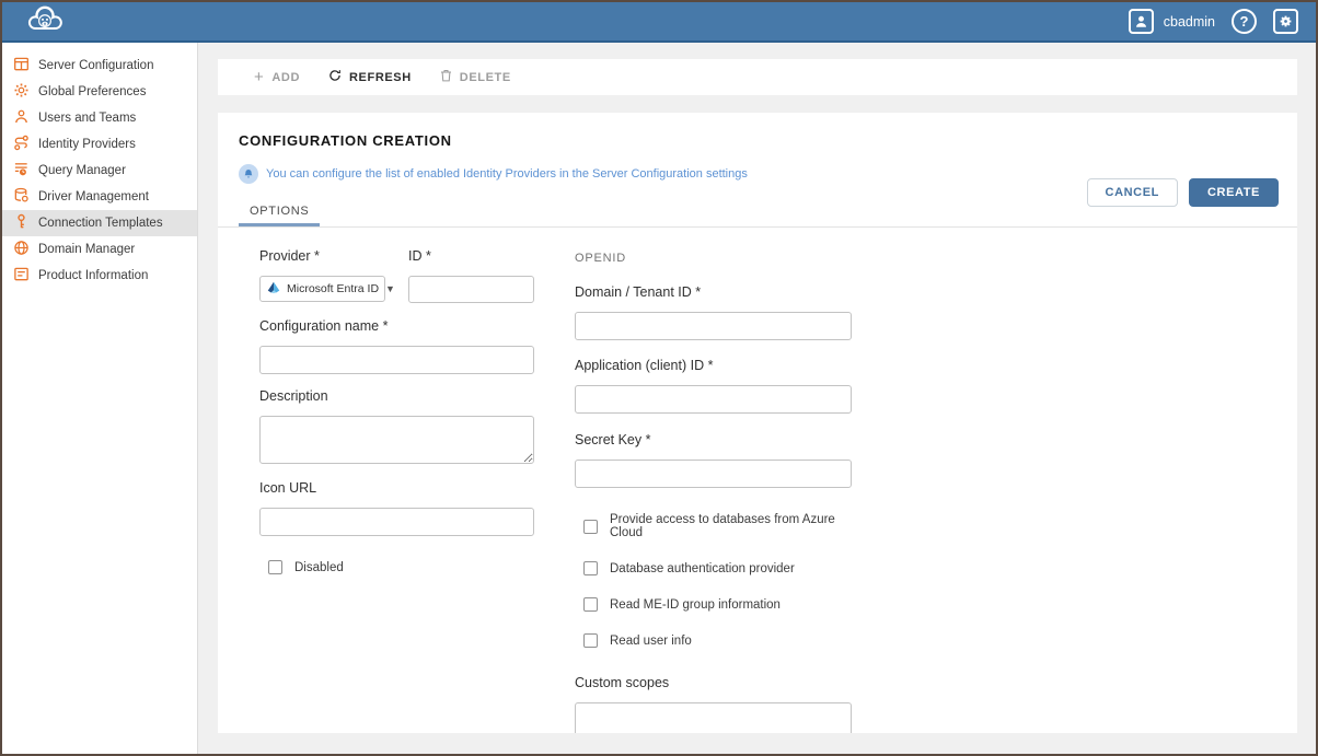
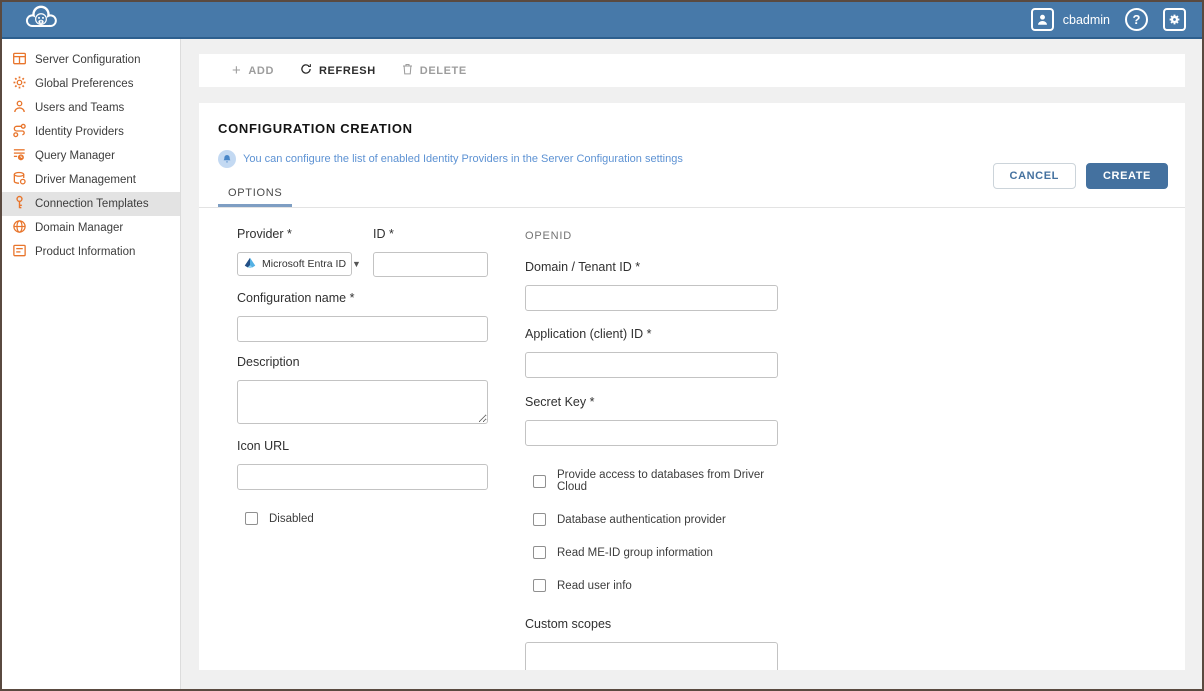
  cbadmin
  ?
  Server Configuration
  Global Preferences
  Users and Teams
  Identity Providers
  Query Manager
  Driver Management
  Connection Templates
  Domain Manager
  Product Information
  +
  ADD
  REFRESH
  DELETE
  CONFIGURATION CREATION
  You can configure the list of enabled Identity Providers in the Server Configuration settings
  OPTIONS
  CANCEL
  CREATE
  Provider *
  Microsoft Entra ID
  ▼
  ID *
  Configuration name *
  Description
  Icon URL
  Disabled
  OPENID
  Domain / Tenant ID *
  Application (client) ID *
  Secret Key *
- Provide access to databases from Azure Cloud
+ Provide access to databases from Driver Cloud
  Database authentication provider
  Read ME-ID group information
  Read user info
  Custom scopes
